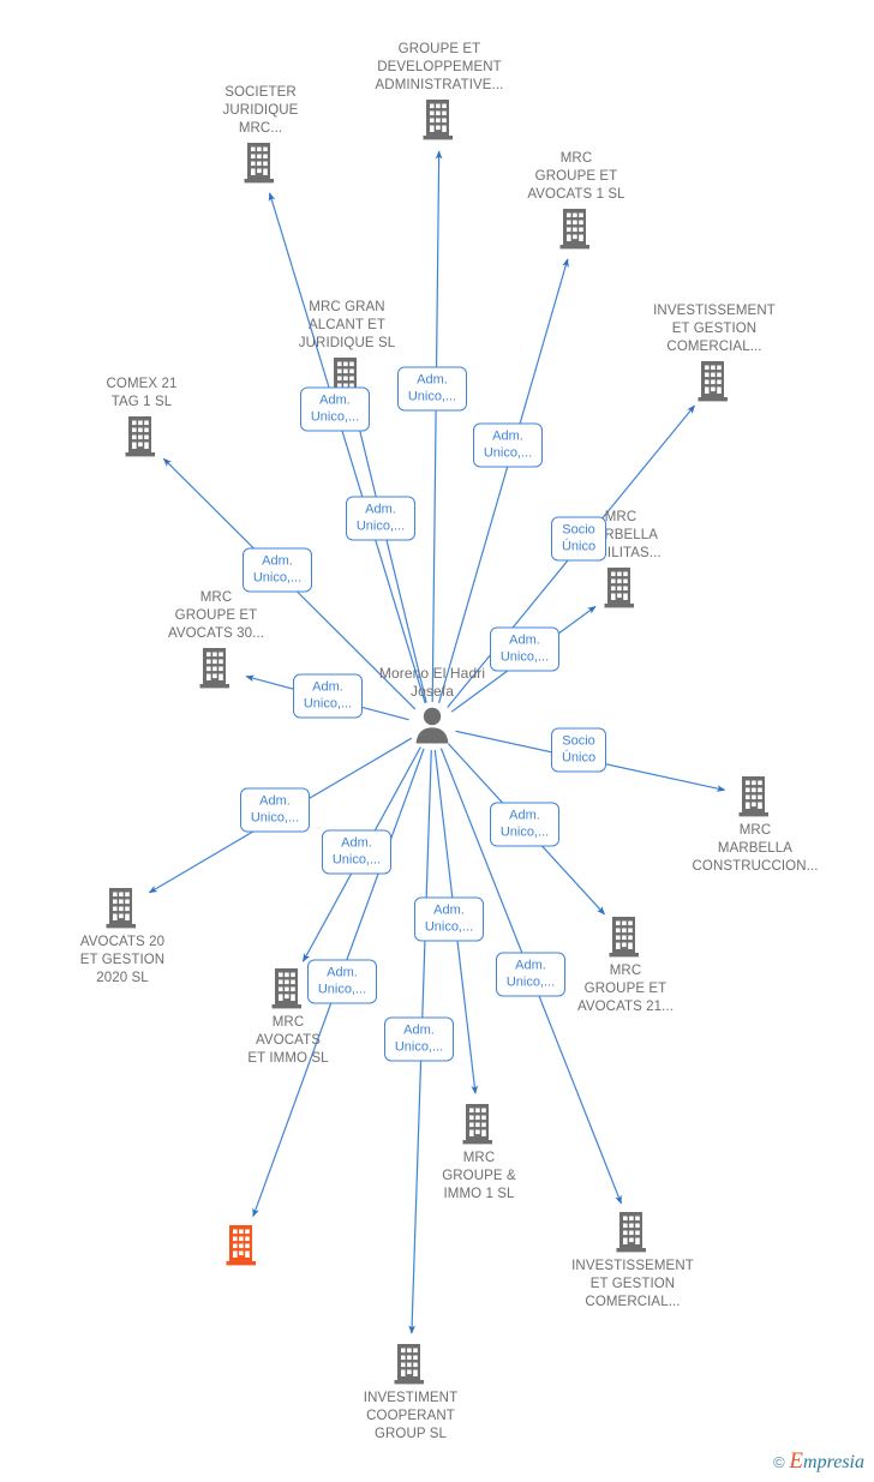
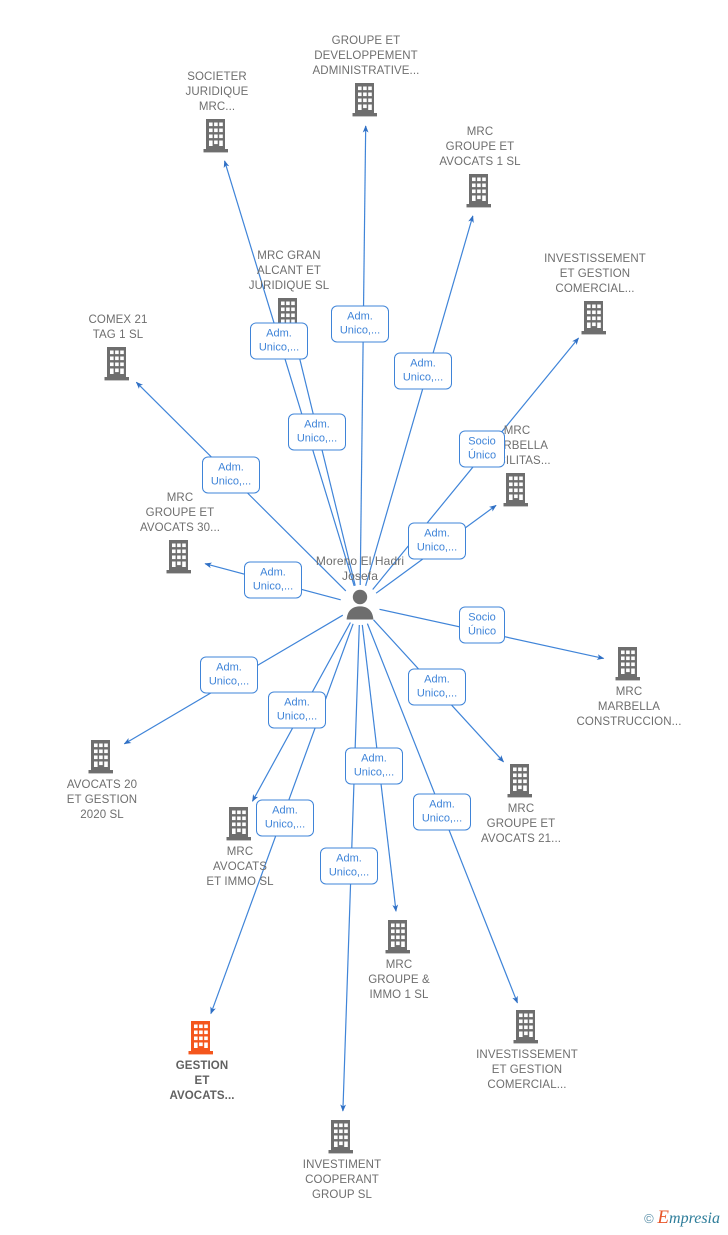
  Moreno El Hadri
  Josefa
  GROUPE ET
  DEVELOPPEMENT
  ADMINISTRATIVE...
  SOCIETER
  JURIDIQUE
  MRC...
  MRC
  GROUPE ET
  AVOCATS 1 SL
  MRC GRAN
  ALCANT ET
  JURIDIQUE SL
  INVESTISSEMENT
  ET GESTION
  COMERCIAL...
  COMEX 21
  TAG 1 SL
  MRC
  RBELLA
  ILITAS...
  MRC
  GROUPE ET
  AVOCATS 30...
  MRC
  MARBELLA
  CONSTRUCCION...
  AVOCATS 20
  ET GESTION
  2020 SL
  MRC
  GROUPE ET
  AVOCATS 21...
  MRC
  AVOCATS
  ET IMMO SL
  MRC
  GROUPE &
  IMMO 1 SL
  INVESTISSEMENT
  ET GESTION
  COMERCIAL...
+ GESTION
+ ET
+ AVOCATS...
  INVESTIMENT
  COOPERANT
  GROUP SL
  Adm.
  Unico,...
  Adm.
  Unico,...
  Adm.
  Unico,...
  Adm.
  Unico,...
  Socio
  Único
  Adm.
  Unico,...
  Adm.
  Unico,...
  Adm.
  Unico,...
  Socio
  Único
  Adm.
  Unico,...
  Adm.
  Unico,...
  Adm.
  Unico,...
  Adm.
  Unico,...
  Adm.
  Unico,...
  Adm.
  Unico,...
  Adm.
  Unico,...
  © Empresia
